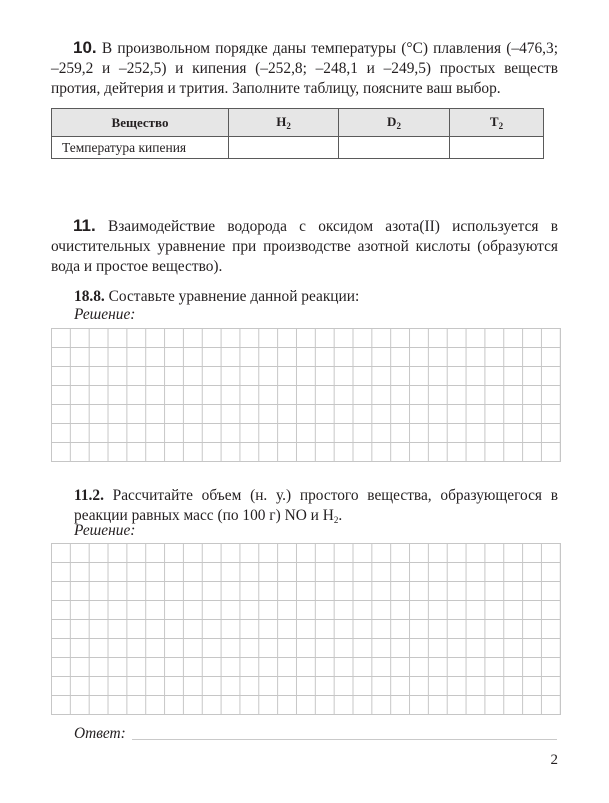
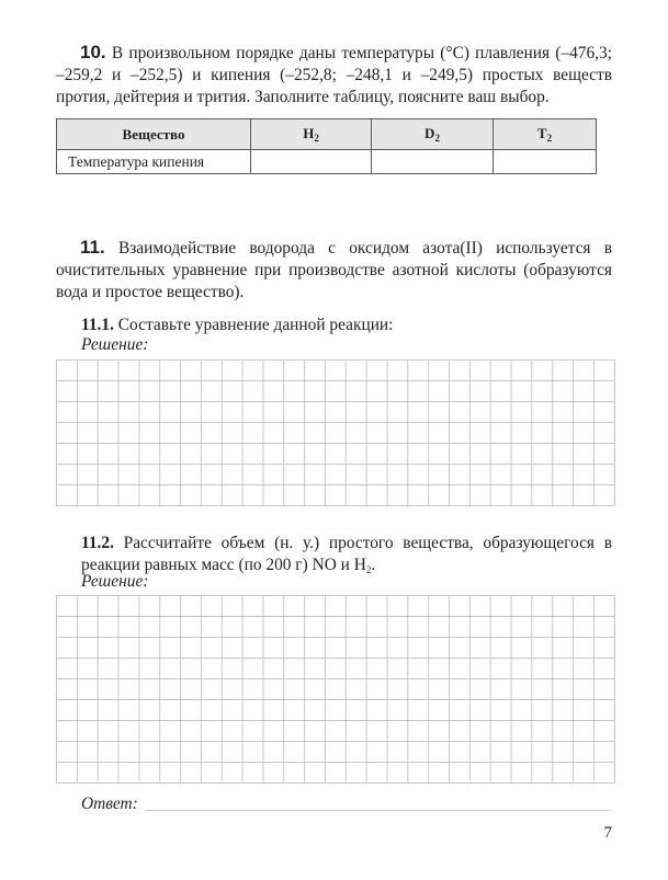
  10. В произвольном порядке даны температуры (°C) плавления (–476,3; –259,2 и –252,5) и кипения (–252,8; –248,1 и –249,5) простых веществ протия, дейтерия и трития. Заполните таблицу, поясните ваш выбор.
  Вещество	H2	D2	T2
  Температура кипения
  11. Взаимодействие водорода с оксидом азота(II) используется в очистительных уравнение при производстве азотной кислоты (образуются вода и простое вещество).
- 18.8. Составьте уравнение данной реакции:
+ 11.1. Составьте уравнение данной реакции:
  Решение:
- 11.2. Рассчитайте объем (н. у.) простого вещества, образующегося в реакции равных масс (по 100 г) NO и H2.
+ 11.2. Рассчитайте объем (н. у.) простого вещества, образующегося в реакции равных масс (по 200 г) NO и H2.
  Решение:
  Ответ:
- 2
+ 7
